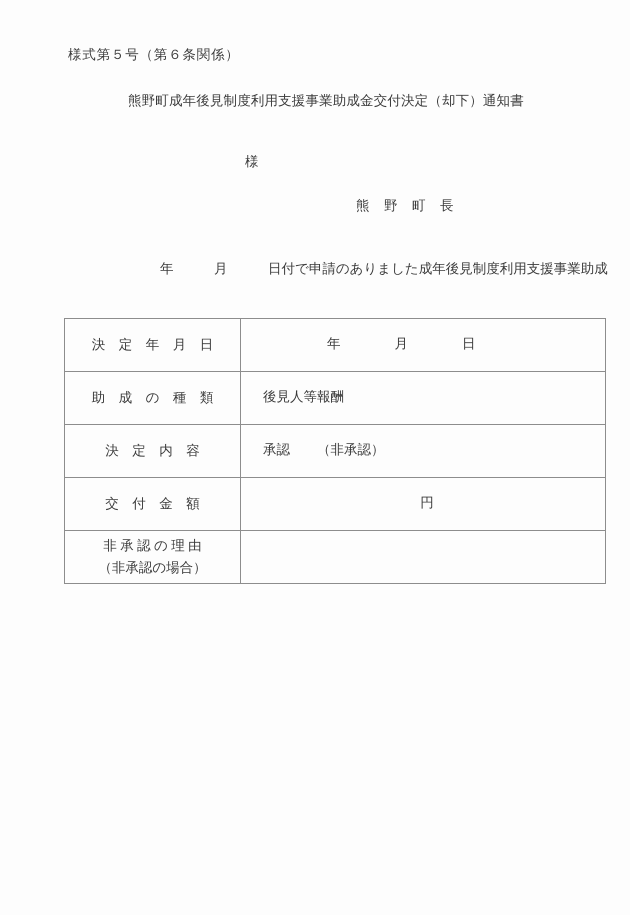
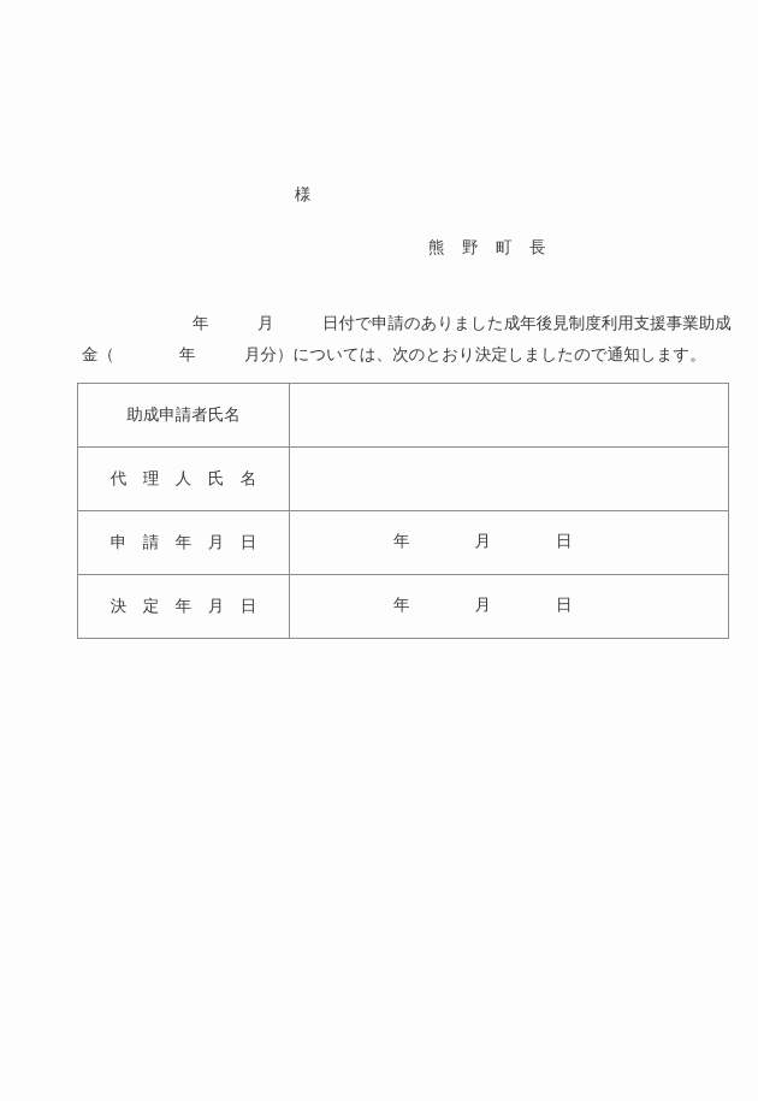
- 様式第５号（第６条関係）
- 熊野町成年後見制度利用支援事業助成金交付決定（却下）通知書
  様
  熊 野 町 長
  年 月 日付で申請のありました成年後見制度利用支援事業助成
+ 金（ 年 月分）については、次のとおり決定しましたので通知します。
+ 助成申請者氏名
+ 代 理 人 氏 名
+ 申 請 年 月 日	年 月 日
  決 定 年 月 日	年 月 日
- 助 成 の 種 類	後見人等報酬
- 決 定 内 容	承認 （非承認）
- 交 付 金 額	円
- 非 承 認 の 理 由 （非承認の場合）
